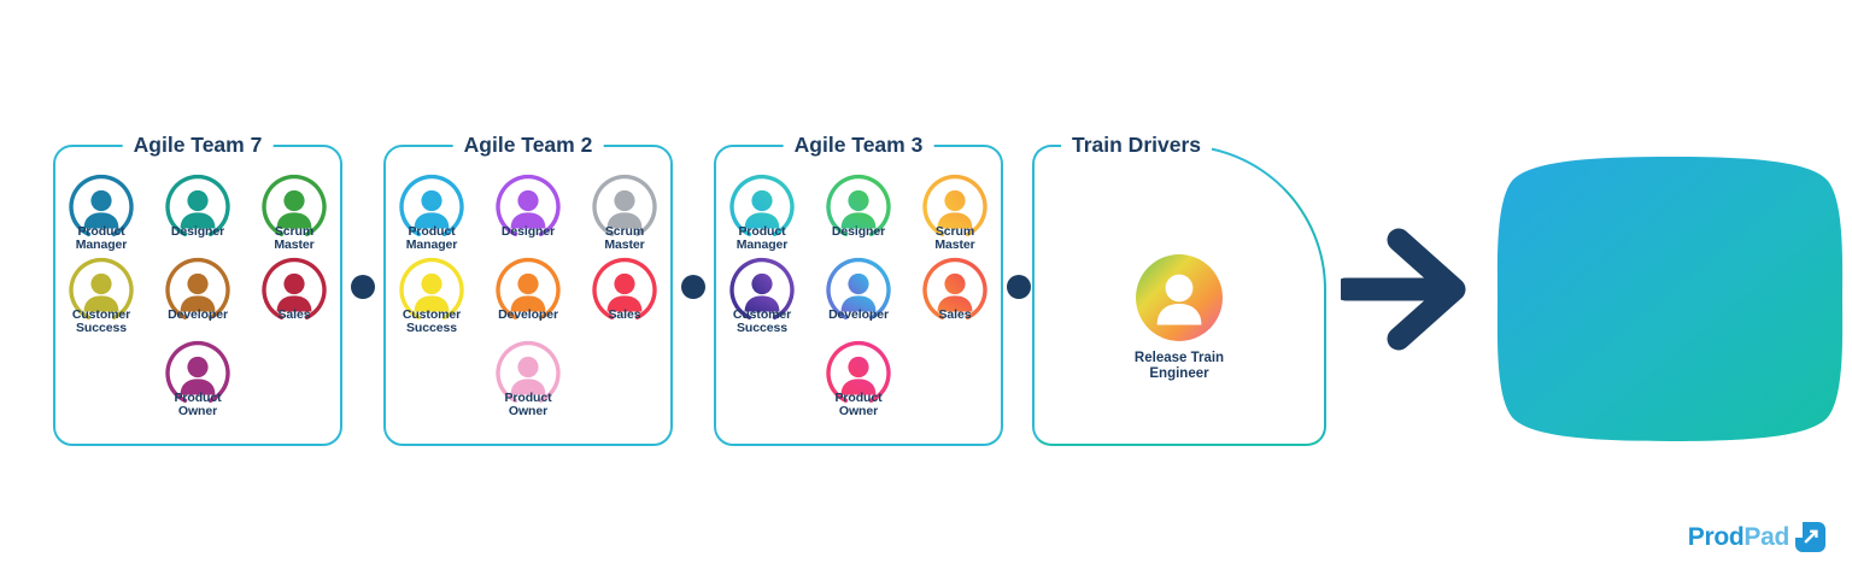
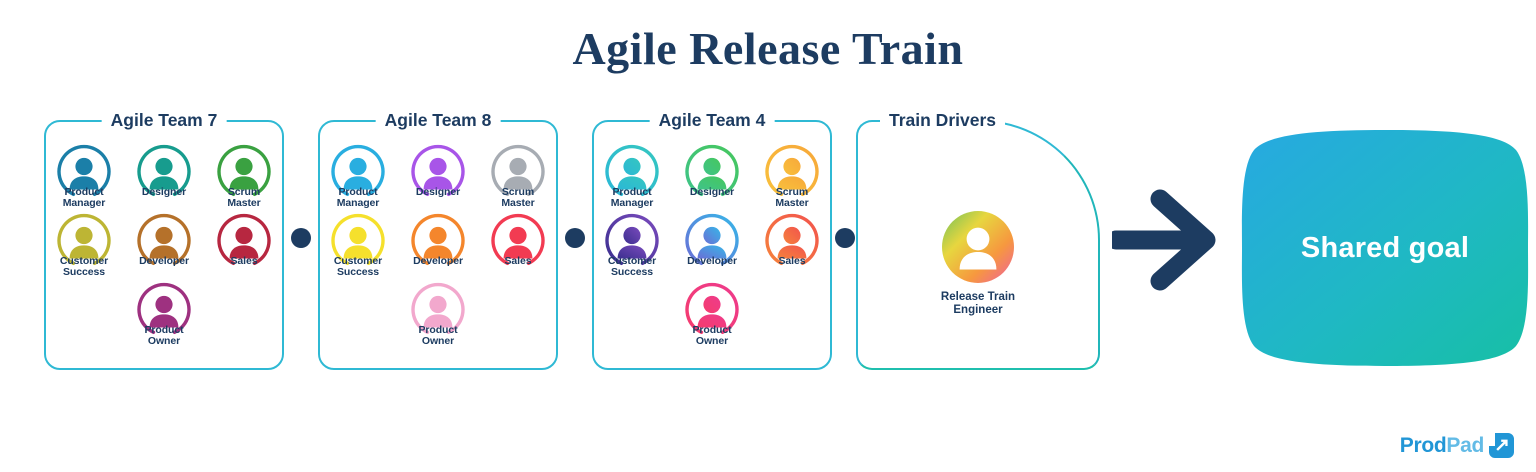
+ Agile Release Train
  Agile Team 7
  Product
  Manager
  Designer
  Scrum
  Master
  Customer
  Success
  Developer
  Sales
  Product
  Owner
- Agile Team 2
+ Agile Team 8
  Product
  Manager
  Designer
  Scrum
  Master
  Customer
  Success
  Developer
  Sales
  Product
  Owner
- Agile Team 3
+ Agile Team 4
  Product
  Manager
  Designer
  Scrum
  Master
  Customer
  Success
  Developer
  Sales
  Product
  Owner
  Train Drivers
  Release Train
  Engineer
+ Shared goal
  ProdPad
